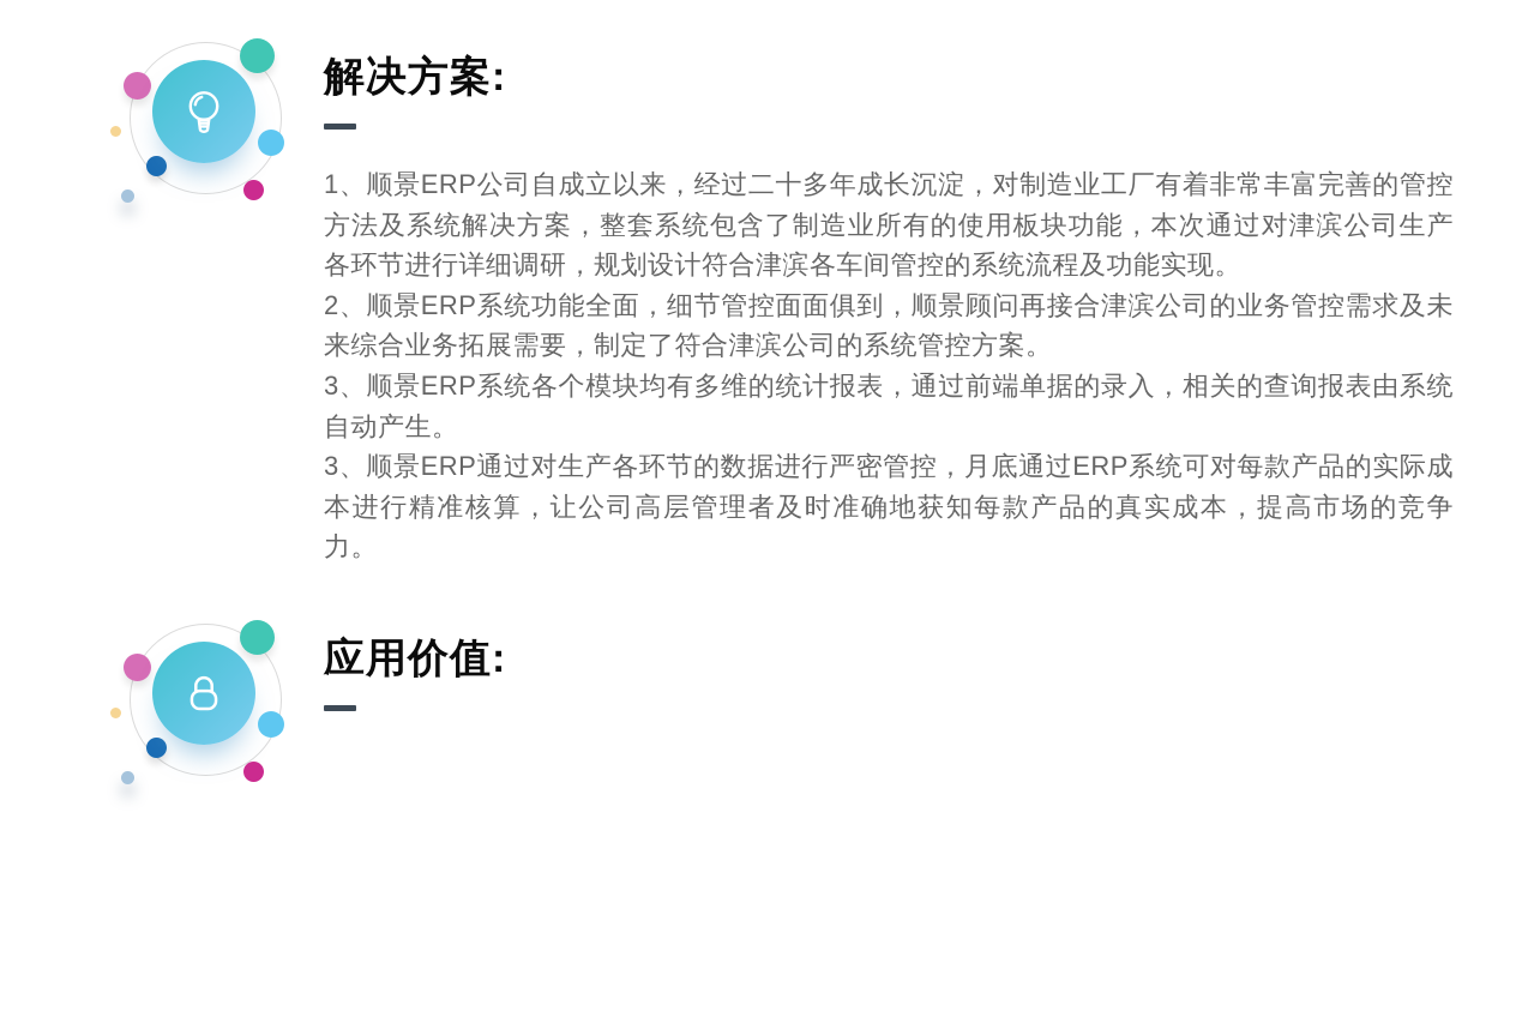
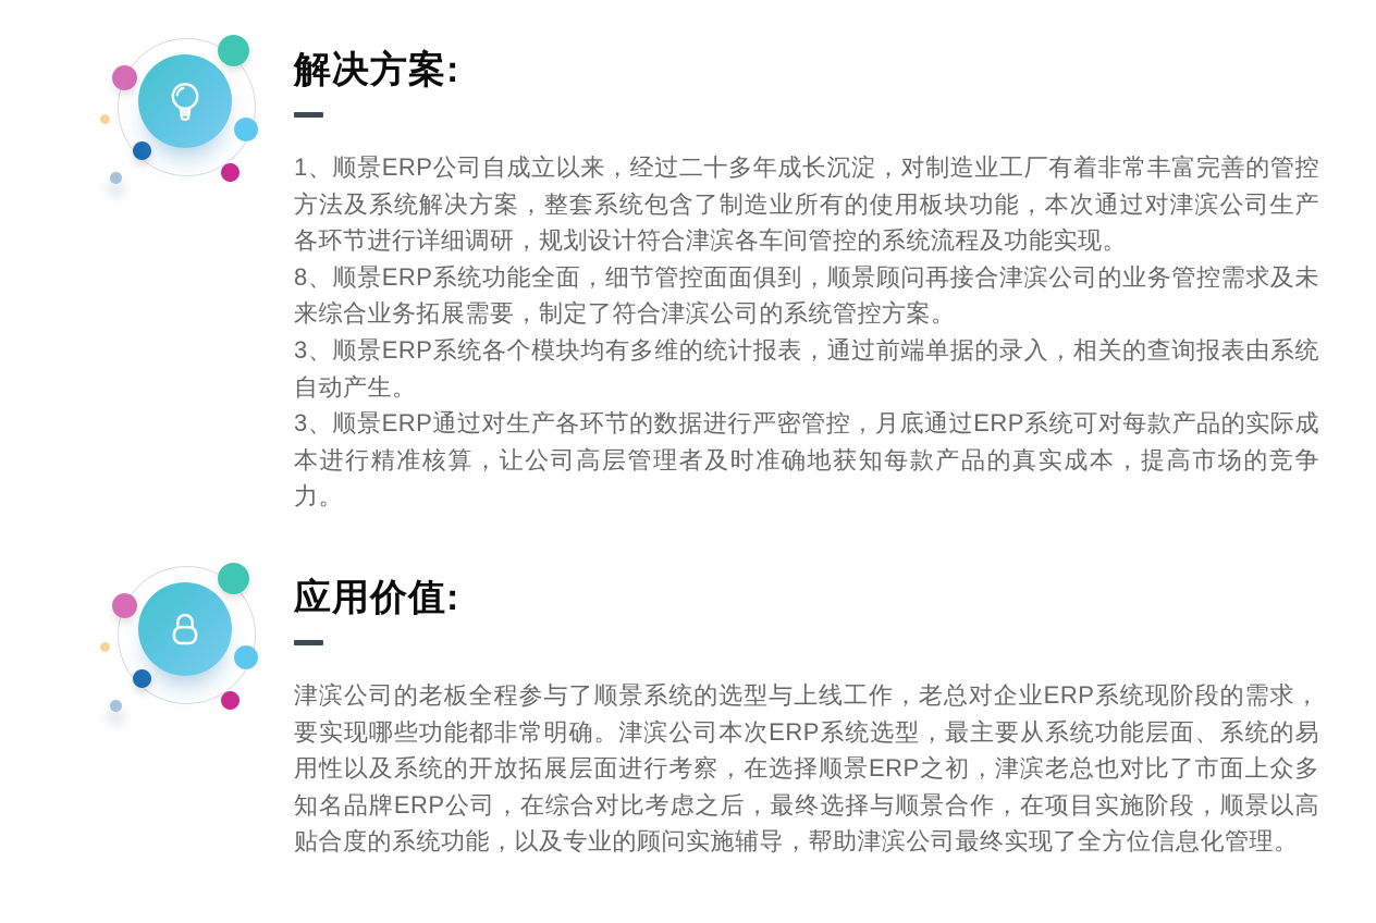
  解决方案:
  1、顺景ERP公司自成立以来，经过二十多年成长沉淀，对制造业工厂有着非常丰富完善的管控方法及系统解决方案，整套系统包含了制造业所有的使用板块功能，本次通过对津滨公司生产各环节进行详细调研，规划设计符合津滨各车间管控的系统流程及功能实现。
- 2、顺景ERP系统功能全面，细节管控面面俱到，顺景顾问再接合津滨公司的业务管控需求及未来综合业务拓展需要，制定了符合津滨公司的系统管控方案。
+ 8、顺景ERP系统功能全面，细节管控面面俱到，顺景顾问再接合津滨公司的业务管控需求及未来综合业务拓展需要，制定了符合津滨公司的系统管控方案。
  3、顺景ERP系统各个模块均有多维的统计报表，通过前端单据的录入，相关的查询报表由系统自动产生。
  3、顺景ERP通过对生产各环节的数据进行严密管控，月底通过ERP系统可对每款产品的实际成本进行精准核算，让公司高层管理者及时准确地获知每款产品的真实成本，提高市场的竞争力。
  应用价值:
+ 津滨公司的老板全程参与了顺景系统的选型与上线工作，老总对企业ERP系统现阶段的需求，要实现哪些功能都非常明确。津滨公司本次ERP系统选型，最主要从系统功能层面、系统的易用性以及系统的开放拓展层面进行考察，在选择顺景ERP之初，津滨老总也对比了市面上众多知名品牌ERP公司，在综合对比考虑之后，最终选择与顺景合作，在项目实施阶段，顺景以高贴合度的系统功能，以及专业的顾问实施辅导，帮助津滨公司最终实现了全方位信息化管理。
